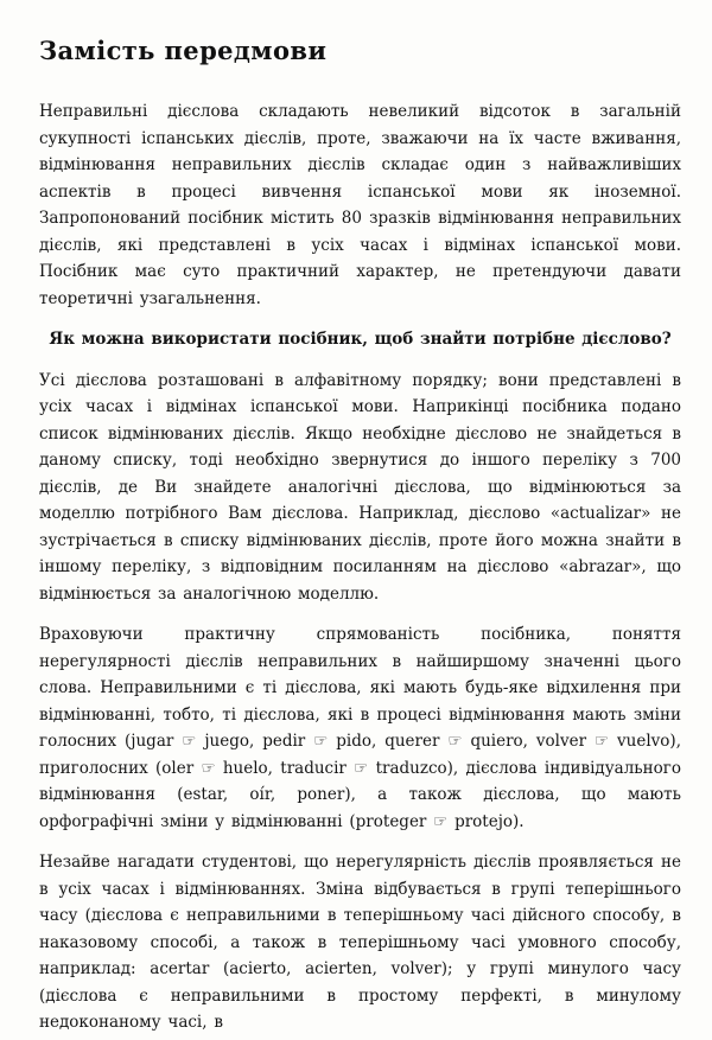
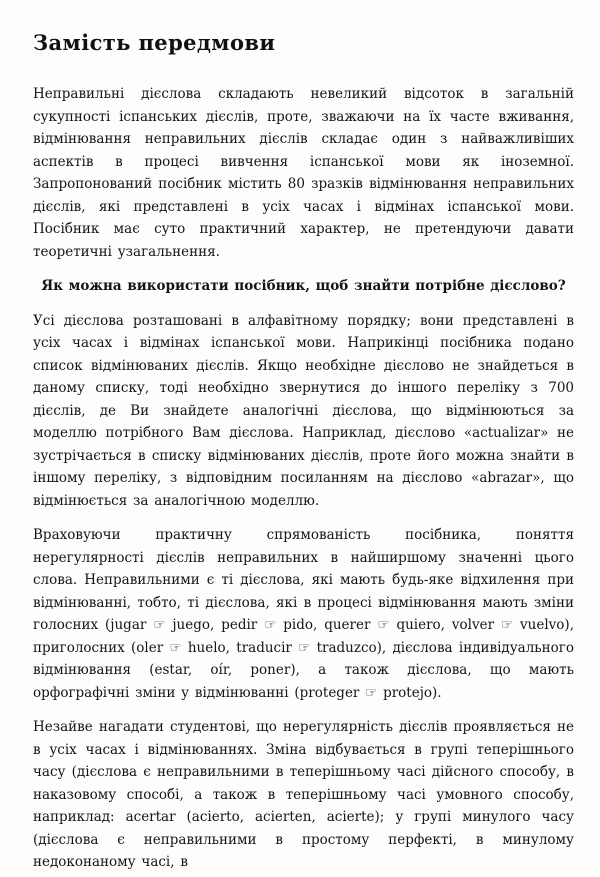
  Замість передмови
  Неправильні дієслова складають невеликий відсоток в загальній сукупності іспанських дієслів, проте, зважаючи на їх часте вживання, відмінювання неправильних дієслів складає один з найважливіших аспектів в процесі вивчення іспанської мови як іноземної. Запропонований посібник містить 80 зразків відмінювання неправильних дієслів, які представлені в усіх часах і відмінах іспанської мови. Посібник має суто практичний характер, не претендуючи давати теоретичні узагальнення.
  Як можна використати посібник, щоб знайти потрібне дієслово?
  Усі дієслова розташовані в алфавітному порядку; вони представлені в усіх часах і відмінах іспанської мови. Наприкінці посібника подано список відмінюваних дієслів. Якщо необхідне дієслово не знайдеться в даному списку, тоді необхідно звернутися до іншого переліку з 700 дієслів, де Ви знайдете аналогічні дієслова, що відмінюються за моделлю потрібного Вам дієслова. Наприклад, дієслово «actualizar» не зустрічається в списку відмінюваних дієслів, проте його можна знайти в іншому переліку, з відповідним посиланням на дієслово «abrazar», що відмінюється за аналогічною моделлю.
  Враховуючи практичну спрямованість посібника, поняття нерегулярності дієслів неправильних в найширшому значенні цього слова. Неправильними є ті дієслова, які мають будь-яке відхилення при відмінюванні, тобто, ті дієслова, які в процесі відмінювання мають зміни голосних (jugar ☞ juego, pedir ☞ pido, querer ☞ quiero, volver ☞ vuelvo), приголосних (oler ☞ huelo, traducir ☞ traduzco), дієслова індивідуального відмінювання (estar, oír, poner), а також дієслова, що мають орфографічні зміни у відмінюванні (proteger ☞ protejo).
- Незайве нагадати студентові, що нерегулярність дієслів проявляється не в усіх часах і відмінюваннях. Зміна відбувається в групі теперішнього часу (дієслова є неправильними в теперішньому часі дійсного способу, в наказовому способі, а також в теперішньому часі умовного способу, наприклад: acertar (acierto, acierten, volver); у групі минулого часу (дієслова є неправильними в простому перфекті, в минулому недоконаному часі, в
+ Незайве нагадати студентові, що нерегулярність дієслів проявляється не в усіх часах і відмінюваннях. Зміна відбувається в групі теперішнього часу (дієслова є неправильними в теперішньому часі дійсного способу, в наказовому способі, а також в теперішньому часі умовного способу, наприклад: acertar (acierto, acierten, acierte); у групі минулого часу (дієслова є неправильними в простому перфекті, в минулому недоконаному часі, в
